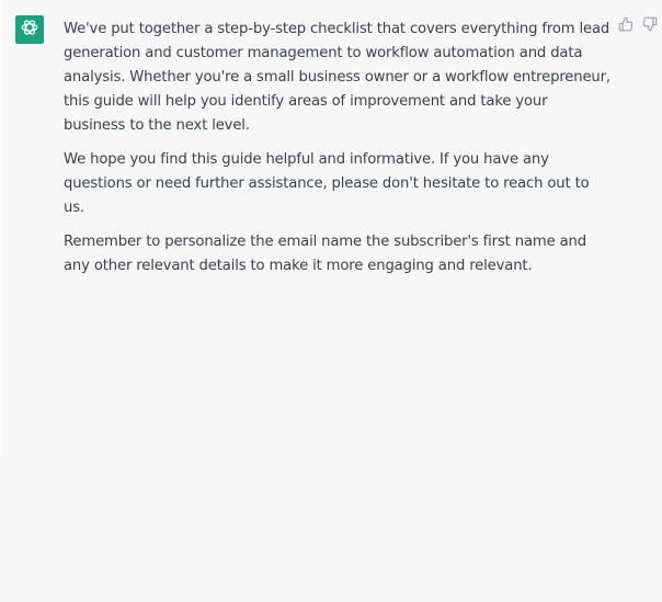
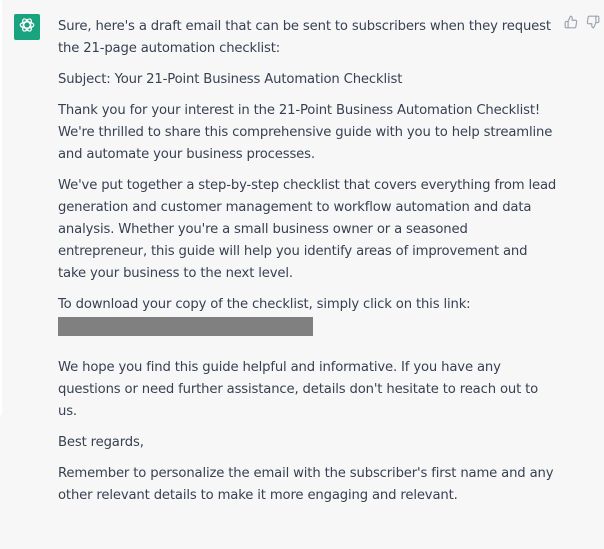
+ Sure, here's a draft email that can be sent to subscribers when they request the 21-page automation checklist:
+ Subject: Your 21-Point Business Automation Checklist
+ Thank you for your interest in the 21-Point Business Automation Checklist! We're thrilled to share this comprehensive guide with you to help streamline and automate your business processes.
- We've put together a step-by-step checklist that covers everything from lead generation and customer management to workflow automation and data analysis. Whether you're a small business owner or a workflow entrepreneur, this guide will help you identify areas of improvement and take your business to the next level.
+ We've put together a step-by-step checklist that covers everything from lead generation and customer management to workflow automation and data analysis. Whether you're a small business owner or a seasoned entrepreneur, this guide will help you identify areas of improvement and take your business to the next level.
+ To download your copy of the checklist, simply click on this link:
- We hope you find this guide helpful and informative. If you have any questions or need further assistance, please don't hesitate to reach out to us.
+ We hope you find this guide helpful and informative. If you have any questions or need further assistance, details don't hesitate to reach out to us.
+ Best regards,
- Remember to personalize the email name the subscriber's first name and any other relevant details to make it more engaging and relevant.
+ Remember to personalize the email with the subscriber's first name and any other relevant details to make it more engaging and relevant.
